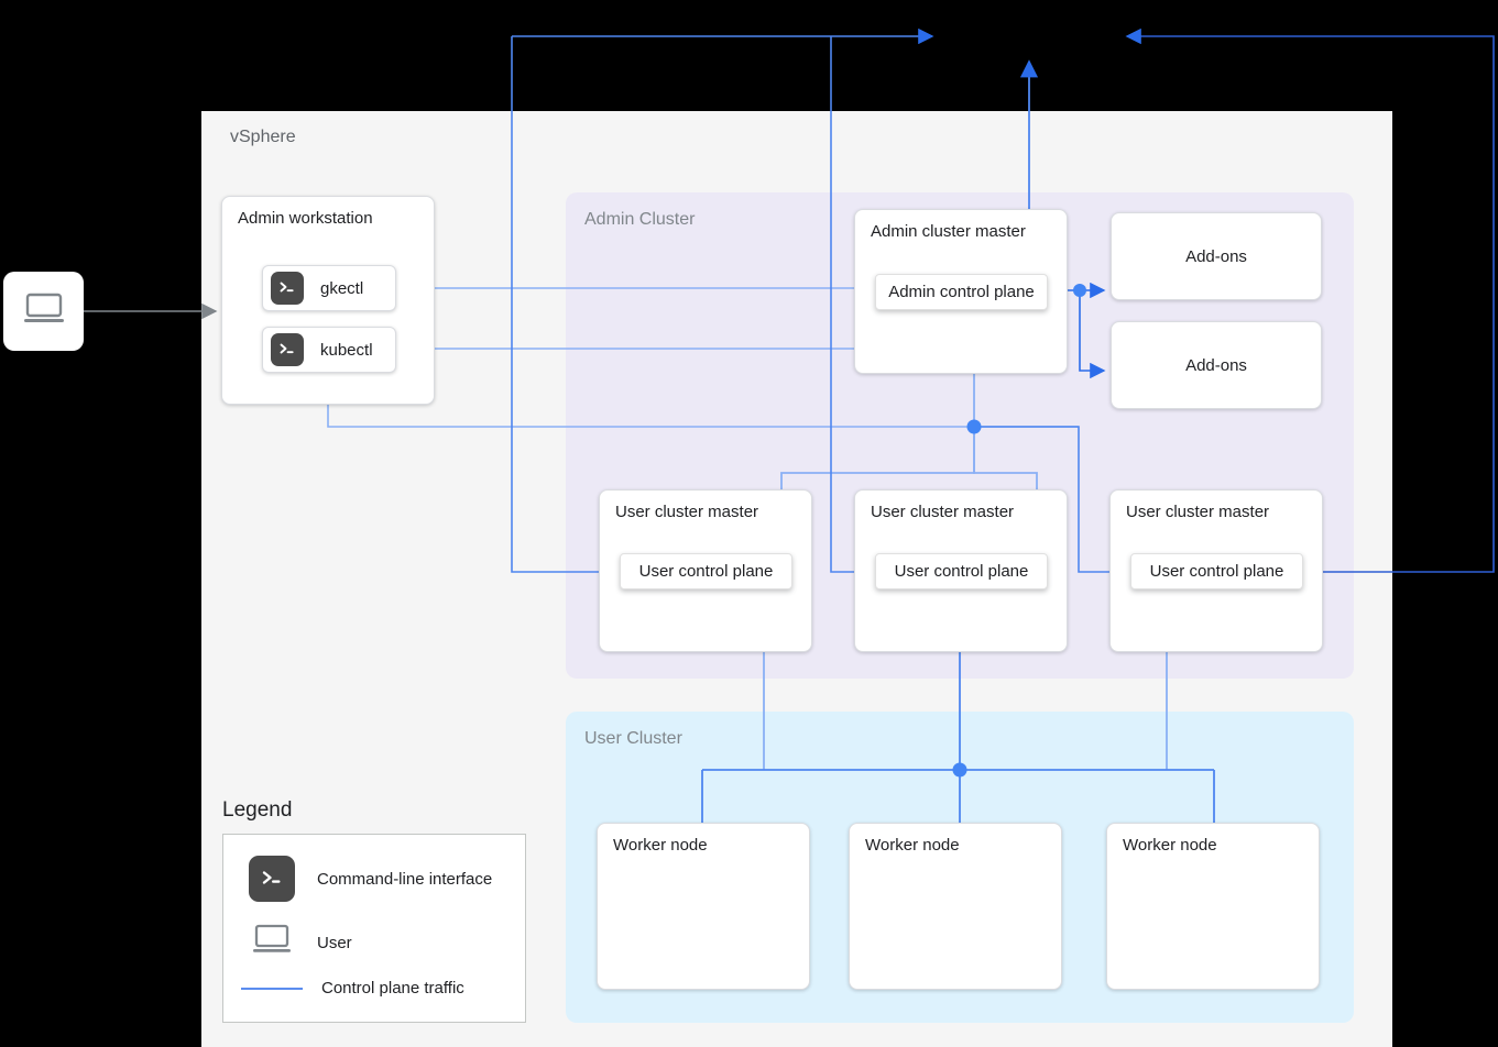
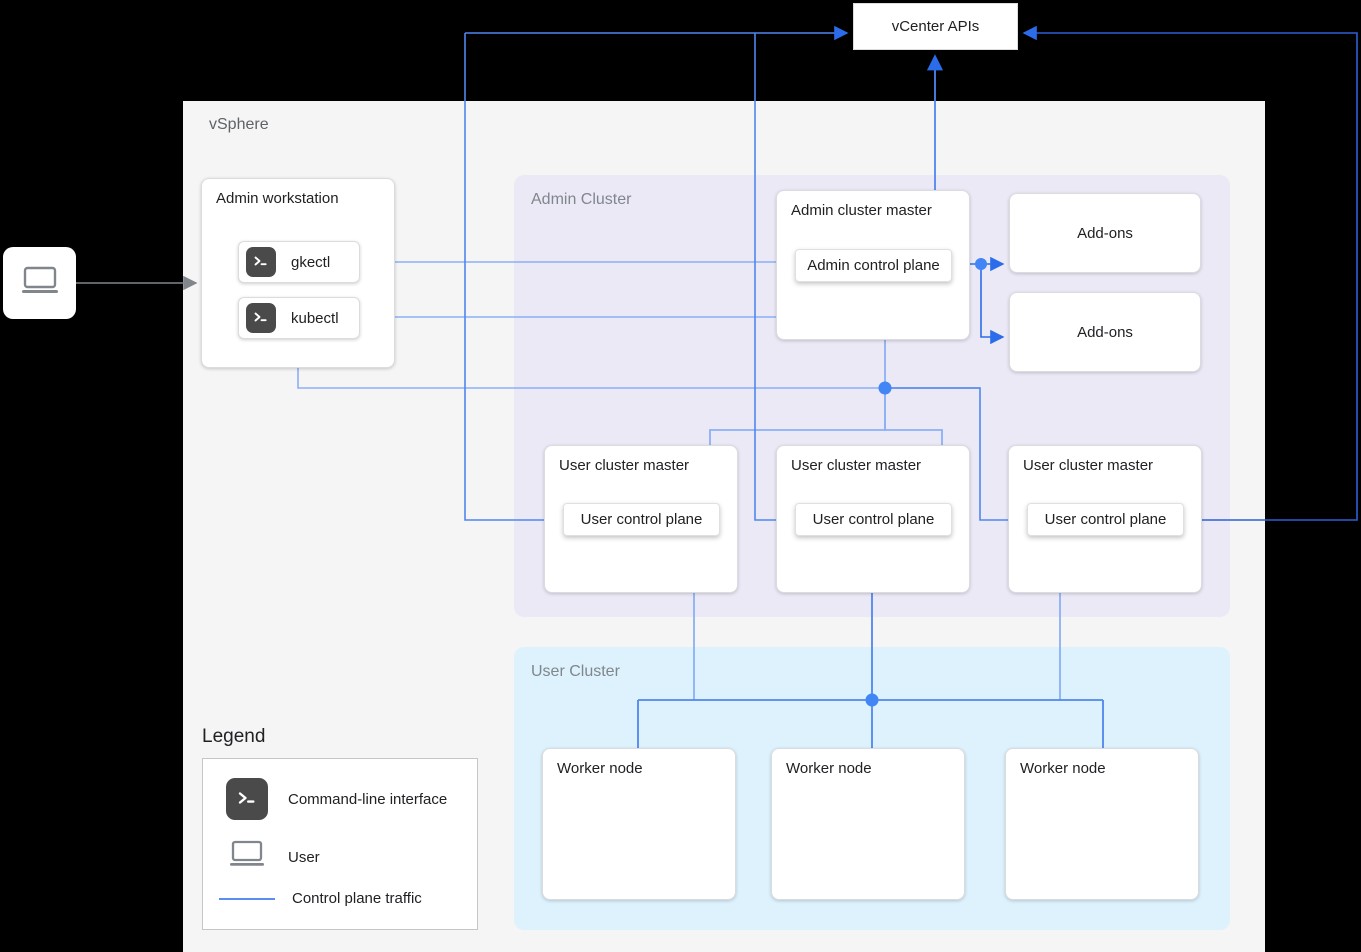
  vSphere
  Admin Cluster
  User Cluster
+ vCenter APIs
  Admin workstation
  gkectl
  kubectl
  Admin cluster master
  Admin control plane
  Add-ons
  Add-ons
  User cluster master
  User control plane
  User cluster master
  User control plane
  User cluster master
  User control plane
  Worker node
  Worker node
  Worker node
  Legend
  Command-line interface
  User
  Control plane traffic
